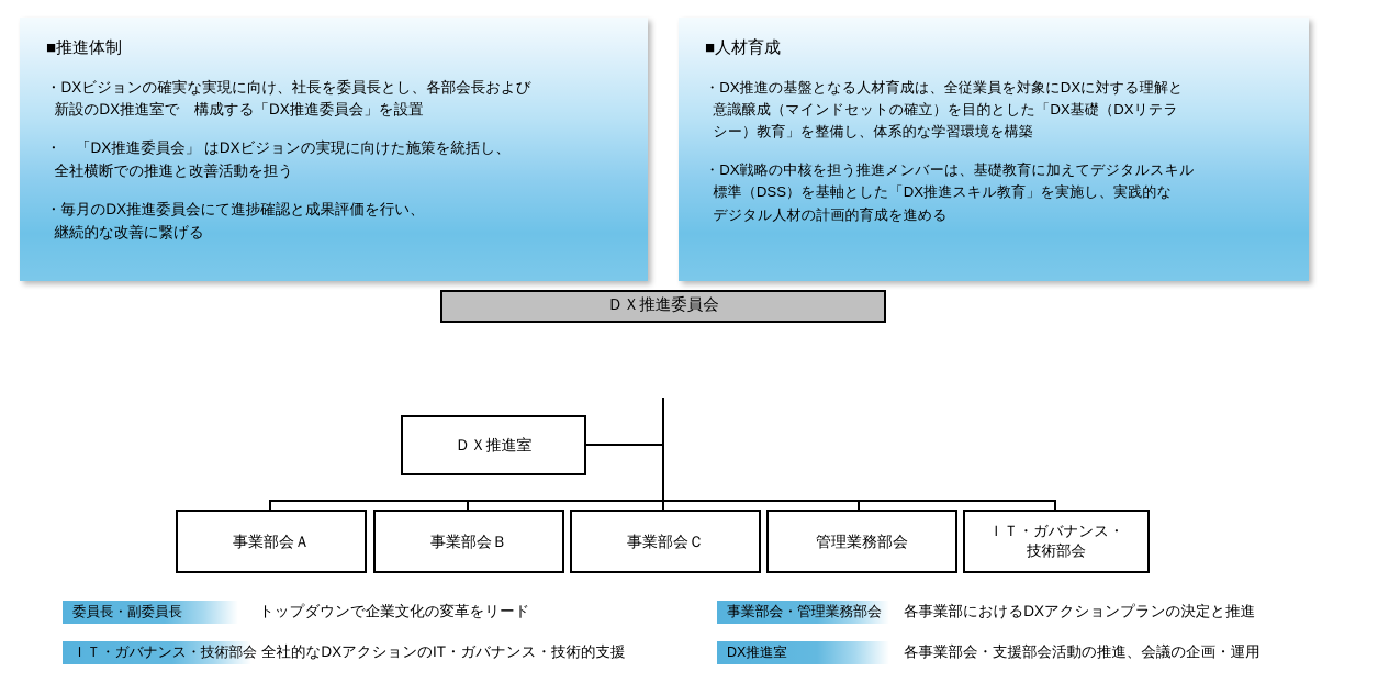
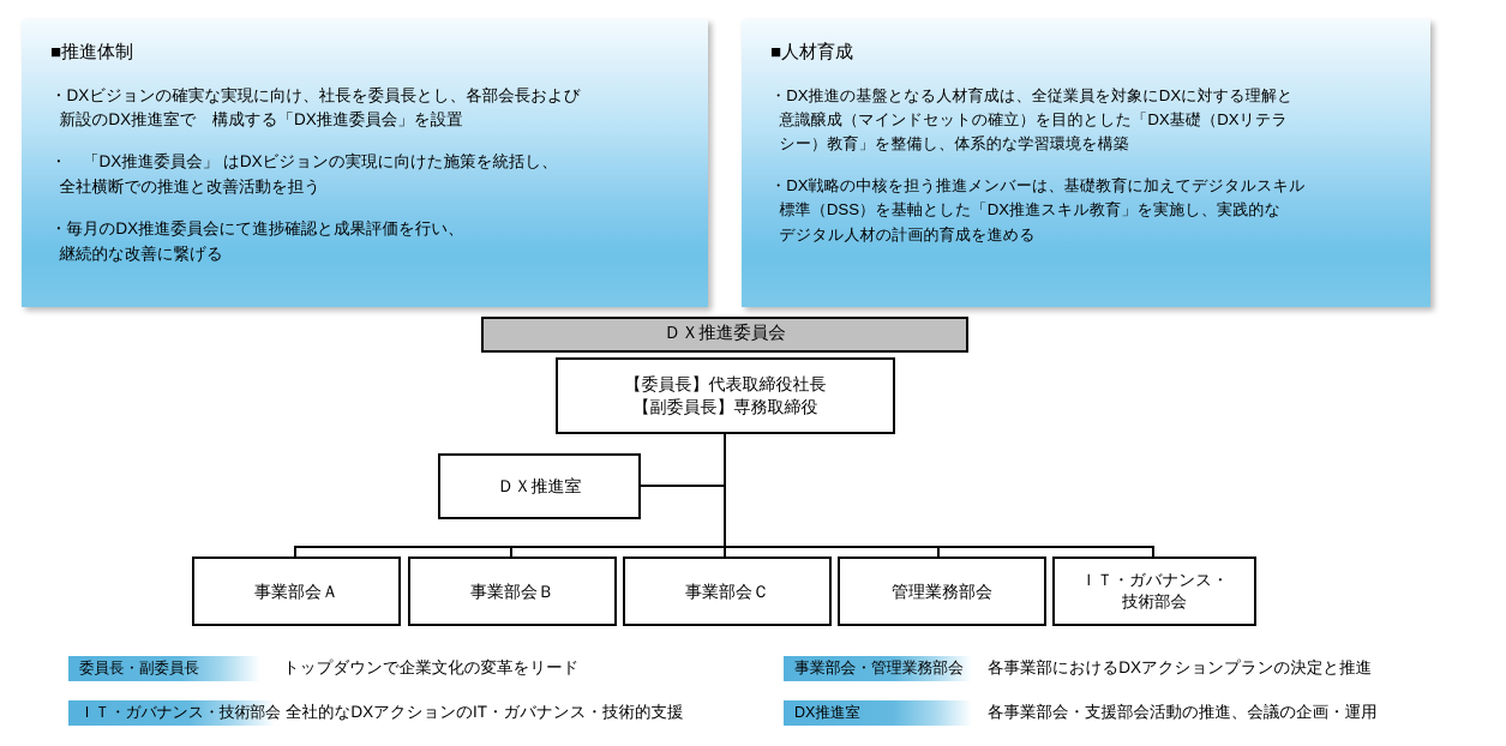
  ■推進体制
  ・DXビジョンの確実な実現に向け、社長を委員長とし、各部会長および
  新設のDX推進室で 構成する「DX推進委員会」を設置
  ・ 「DX推進委員会」 はDXビジョンの実現に向けた施策を統括し、
  全社横断での推進と改善活動を担う
  ・毎月のDX推進委員会にて進捗確認と成果評価を行い、
  継続的な改善に繋げる
  ■人材育成
  ・DX推進の基盤となる人材育成は、全従業員を対象にDXに対する理解と
  意識醸成（マインドセットの確立）を目的とした「DX基礎（DXリテラ
  シー）教育」を整備し、体系的な学習環境を構築
  ・DX戦略の中核を担う推進メンバーは、基礎教育に加えてデジタルスキル
  標準（DSS）を基軸とした「DX推進スキル教育」を実施し、実践的な
  デジタル人材の計画的育成を進める
  ＤＸ推進委員会
+ 【委員長】代表取締役社長
+ 【副委員長】専務取締役
  ＤＸ推進室
  事業部会Ａ
  事業部会Ｂ
  事業部会Ｃ
  管理業務部会
  ＩＴ・ガバナンス・
  技術部会
  委員長・副委員長
  トップダウンで企業文化の変革をリード
  ＩＴ・ガバナンス・技術部会
  全社的なDXアクションのIT・ガバナンス・技術的支援
  事業部会・管理業務部会
  各事業部におけるDXアクションプランの決定と推進
  DX推進室
  各事業部会・支援部会活動の推進、会議の企画・運用
